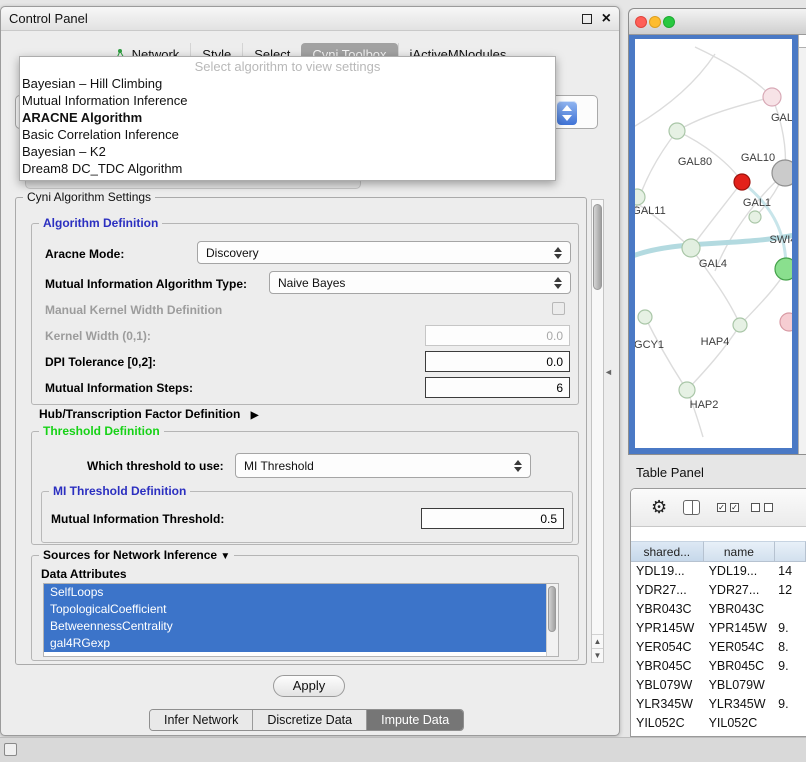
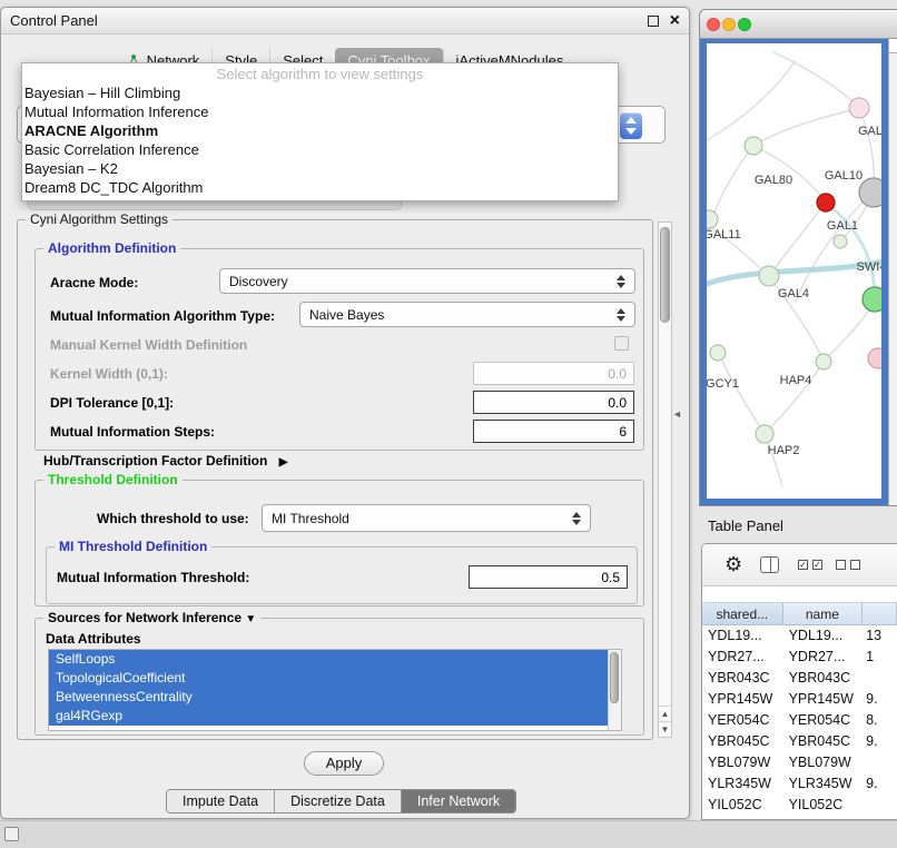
  Control Panel
  ×
  Network
  Style
  Select
  Cyni Toolbox
  jActiveMNodules
  Select algorithm to view settings
  Bayesian – Hill Climbing
  Mutual Information Inference
  ARACNE Algorithm
  Basic Correlation Inference
  Bayesian – K2
  Dream8 DC_TDC Algorithm
  Cyni Algorithm Settings
  Algorithm Definition
  Aracne Mode:
  Discovery
  Mutual Information Algorithm Type:
  Naive Bayes
  Manual Kernel Width Definition
  Kernel Width (0,1):
  0.0
- DPI Tolerance [0,2]:
+ DPI Tolerance [0,1]:
  0.0
  Mutual Information Steps:
  6
  Hub/Transcription Factor Definition ▶
  Threshold Definition
  Which threshold to use:
  MI Threshold
  MI Threshold Definition
  Mutual Information Threshold:
  0.5
  Sources for Network Inference ▼
  Data Attributes
  SelfLoops
  TopologicalCoefficient
  BetweennessCentrality
  gal4RGexp
  ▲
  ▼
  ◄
  Apply
- Infer Network
+ Impute Data
  Discretize Data
- Impute Data
+ Infer Network
  GAL
  GAL80
  GAL10
  GAL11
  GAL1
  SWI
  GAL4
  GCY1
  HAP4
  HAP2
  Table Panel
  ⚙
  ✓
  ✓
  shared...
  name
  YDL19...
  YDL19...
- 14
+ 13
  YDR27...
  YDR27...
- 12
+ 1
  YBR043C
  YBR043C
  YPR145W
  YPR145W
  9.
  YER054C
  YER054C
  8.
  YBR045C
  YBR045C
  9.
  YBL079W
  YBL079W
  YLR345W
  YLR345W
  9.
  YIL052C
  YIL052C
